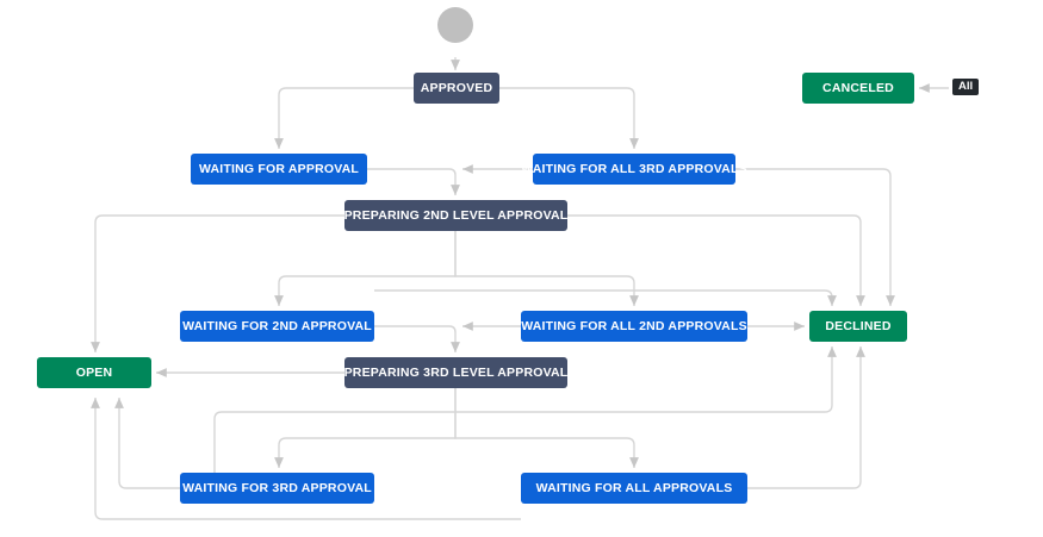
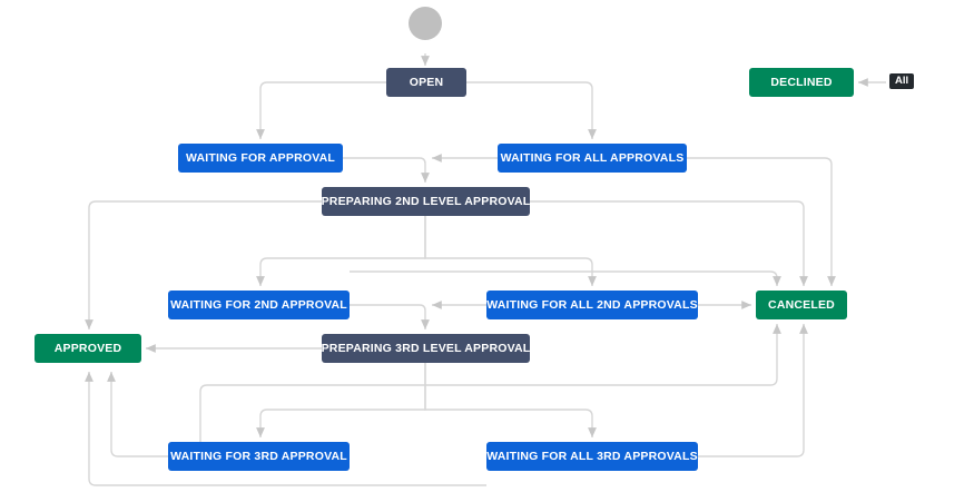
- APPROVED
+ OPEN
- CANCELED
+ DECLINED
  WAITING FOR APPROVAL
- WAITING FOR ALL 3RD APPROVALS
+ WAITING FOR ALL APPROVALS
  PREPARING 2ND LEVEL APPROVAL
  WAITING FOR 2ND APPROVAL
  WAITING FOR ALL 2ND APPROVALS
- DECLINED
+ CANCELED
- OPEN
+ APPROVED
  PREPARING 3RD LEVEL APPROVAL
  WAITING FOR 3RD APPROVAL
- WAITING FOR ALL APPROVALS
+ WAITING FOR ALL 3RD APPROVALS
  All
